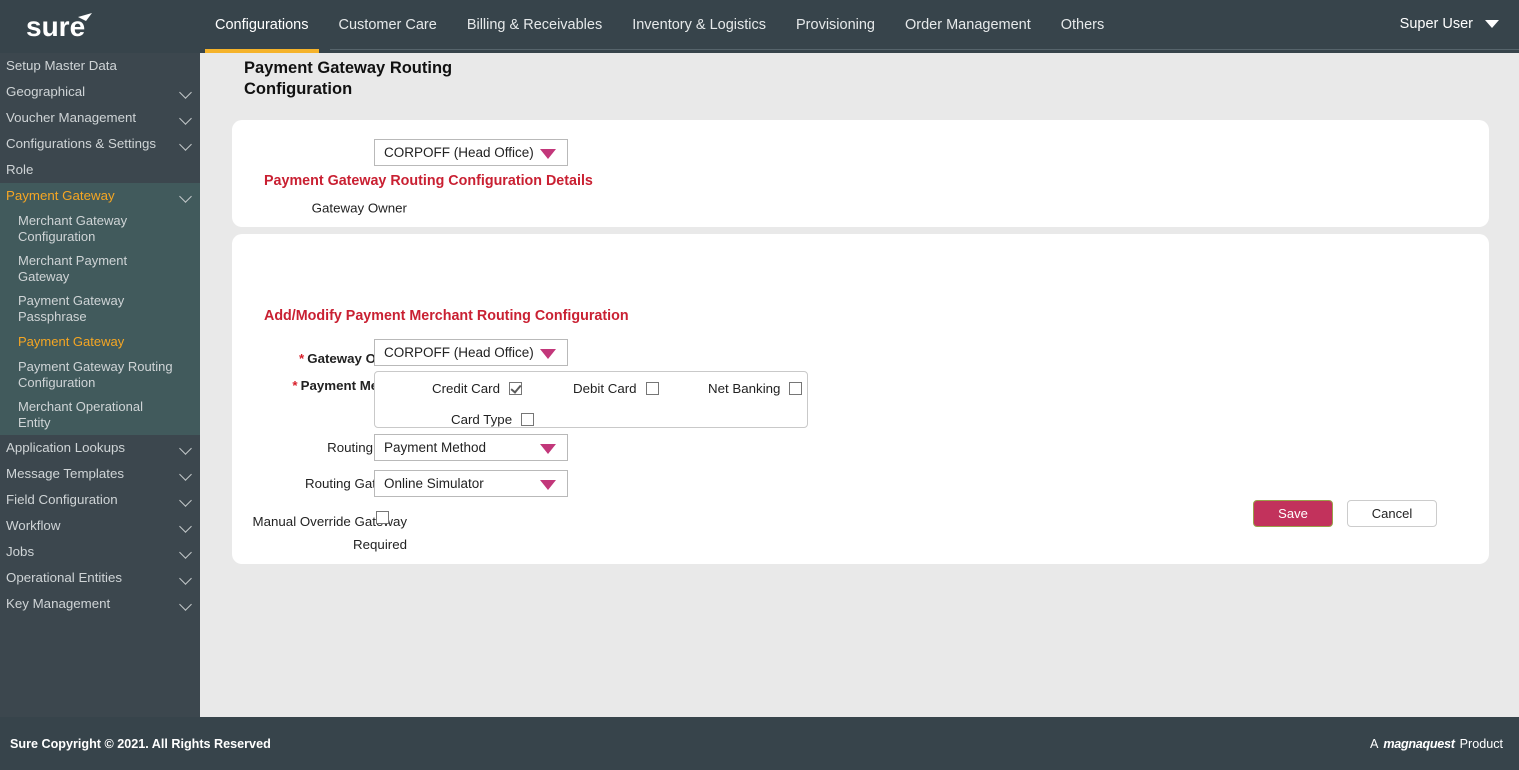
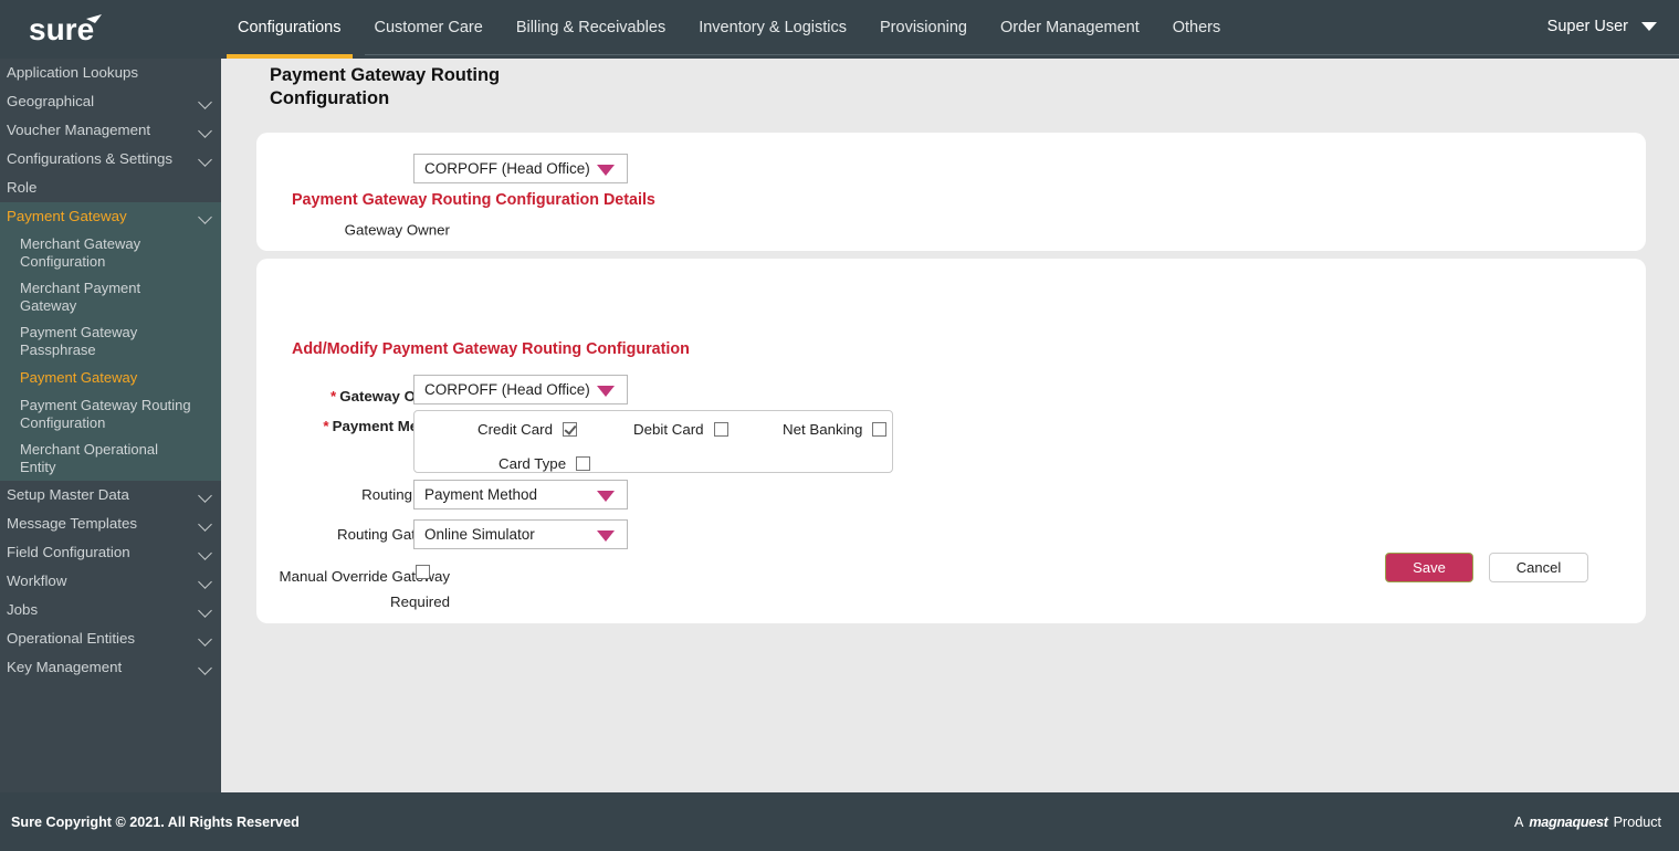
  sure
  Configurations
  Customer Care
  Billing & Receivables
  Inventory & Logistics
  Provisioning
  Order Management
  Others
  Super User
- Setup Master Data
+ Application Lookups
  Geographical
  Voucher Management
  Configurations & Settings
  Role
  Payment Gateway
  Merchant Gateway Configuration
  Merchant Payment Gateway
  Payment Gateway Passphrase
  Payment Gateway
  Payment Gateway Routing Configuration
  Merchant Operational Entity
- Application Lookups
+ Setup Master Data
  Message Templates
  Field Configuration
  Workflow
  Jobs
  Operational Entities
  Key Management
  Payment Gateway Routing Configuration
  Gateway Owner
  CORPOFF (Head Office)
  Payment Gateway Routing Configuration Details
- Add/Modify Payment Merchant Routing Configuration
+ Add/Modify Payment Gateway Routing Configuration
  CORPOFF (Head Office)
  Credit Card
  Debit Card
  Net Banking
  Card Type
  Payment Method
  Online Simulator
  Manual Override Gatay Required
  Save
  Cancel
  Sure Copyright © 2021. All Rights Reserved
  A
  magnaquest
  Product
